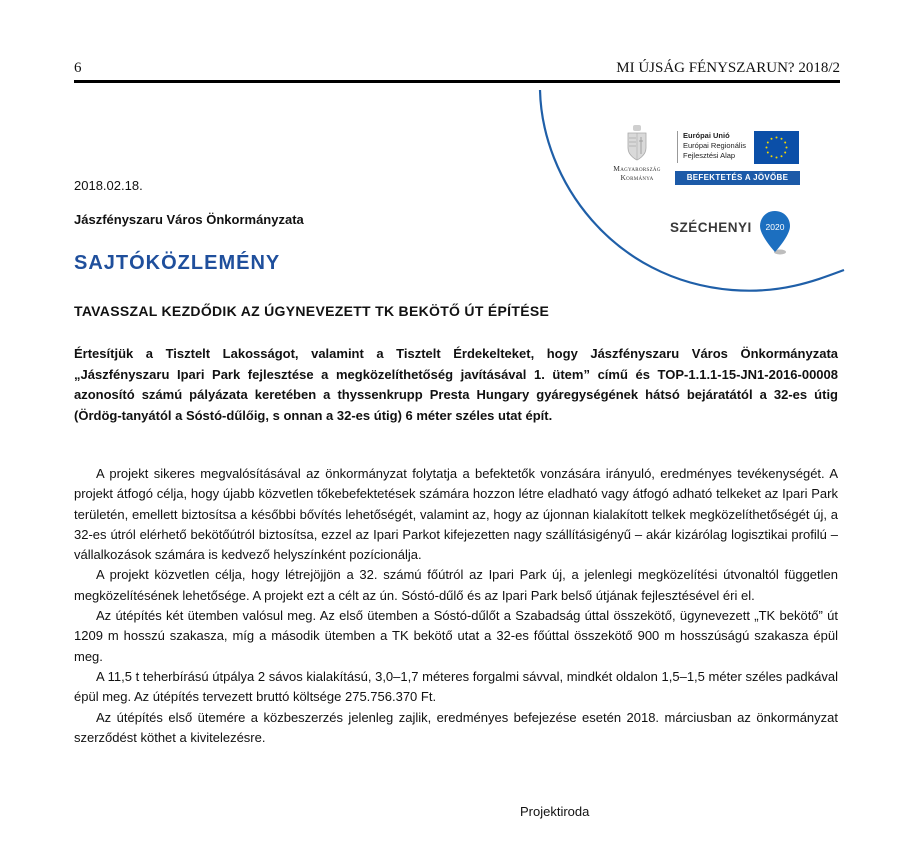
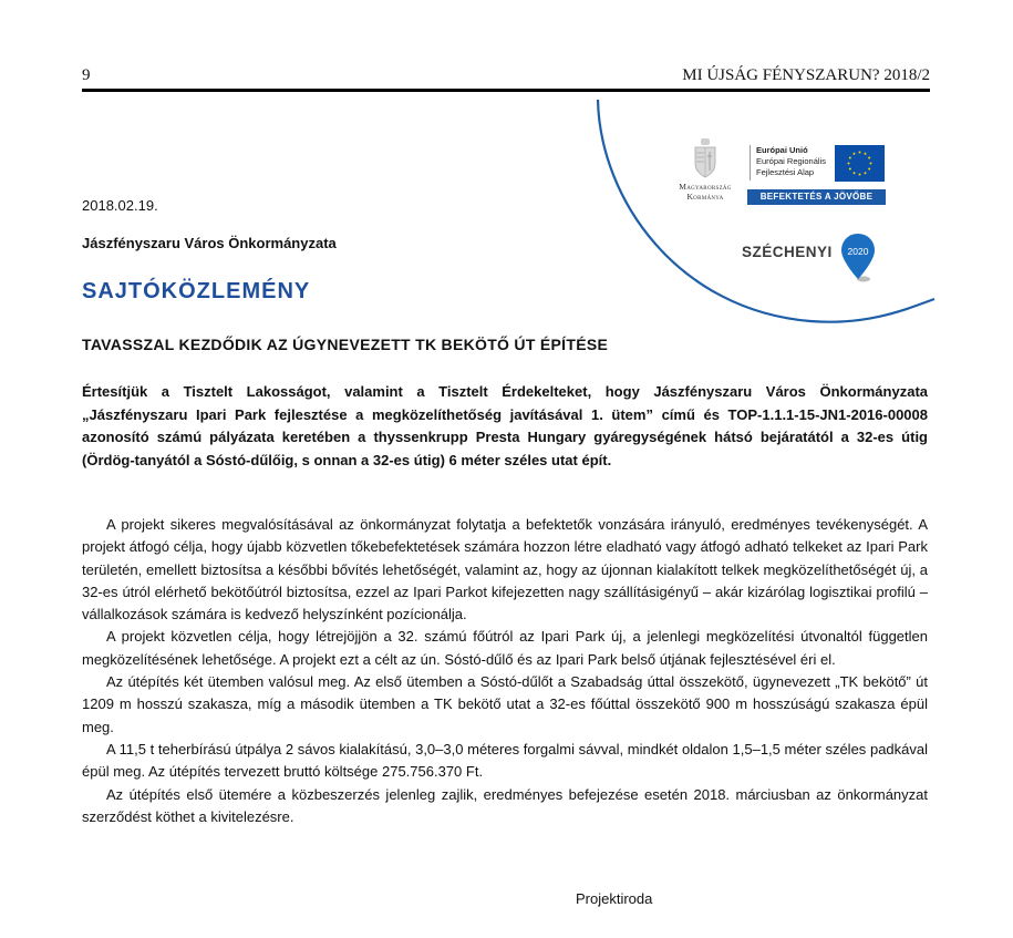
- 6
+ 9
  MI ÚJSÁG FÉNYSZARUN? 2018/2
  Magyarország
  Kormánya
  Európai Unió
  Európai Regionális
  Fejlesztési Alap
  BEFEKTETÉS A JÖVŐBE
  SZÉCHENYI
  2020
- 2018.02.18.
+ 2018.02.19.
  Jászfényszaru Város Önkormányzata
  SAJTÓKÖZLEMÉNY
  TAVASSZAL KEZDŐDIK AZ ÚGYNEVEZETT TK BEKÖTŐ ÚT ÉPÍTÉSE
  Értesítjük a Tisztelt Lakosságot, valamint a Tisztelt Érdekelteket, hogy Jászfényszaru Város Önkormányzata „Jászfényszaru Ipari Park fejlesztése a megközelíthetőség javításával 1. ütem” című és TOP-1.1.1-15-JN1-2016-00008 azonosító számú pályázata keretében a thyssenkrupp Presta Hungary gyáregységének hátsó bejáratától a 32-es útig (Ördög-tanyától a Sóstó-dűlőig, s onnan a 32-es útig) 6 méter széles utat épít.
  A projekt sikeres megvalósításával az önkormányzat folytatja a befektetők vonzására irányuló, eredményes tevékenységét. A projekt átfogó célja, hogy újabb közvetlen tőkebefektetések számára hozzon létre eladható vagy átfogó adható telkeket az Ipari Park területén, emellett biztosítsa a későbbi bővítés lehetőségét, valamint az, hogy az újonnan kialakított telkek megközelíthetőségét új, a 32-es útról elérhető bekötőútról biztosítsa, ezzel az Ipari Parkot kifejezetten nagy szállításigényű – akár kizárólag logisztikai profilú – vállalkozások számára is kedvező helyszínként pozícionálja.
  A projekt közvetlen célja, hogy létrejöjjön a 32. számú főútról az Ipari Park új, a jelenlegi megközelítési útvonaltól független megközelítésének lehetősége. A projekt ezt a célt az ún. Sóstó-dűlő és az Ipari Park belső útjának fejlesztésével éri el.
  Az útépítés két ütemben valósul meg. Az első ütemben a Sóstó-dűlőt a Szabadság úttal összekötő, ügynevezett „TK bekötő” út 1209 m hosszú szakasza, míg a második ütemben a TK bekötő utat a 32-es főúttal összekötő 900 m hosszúságú szakasza épül meg.
- A 11,5 t teherbírású útpálya 2 sávos kialakítású, 3,0–1,7 méteres forgalmi sávval, mindkét oldalon 1,5–1,5 méter széles padkával épül meg. Az útépítés tervezett bruttó költsége 275.756.370 Ft.
+ A 11,5 t teherbírású útpálya 2 sávos kialakítású, 3,0–3,0 méteres forgalmi sávval, mindkét oldalon 1,5–1,5 méter széles padkával épül meg. Az útépítés tervezett bruttó költsége 275.756.370 Ft.
  Az útépítés első ütemére a közbeszerzés jelenleg zajlik, eredményes befejezése esetén 2018. márciusban az önkormányzat szerződést köthet a kivitelezésre.
  Projektiroda
